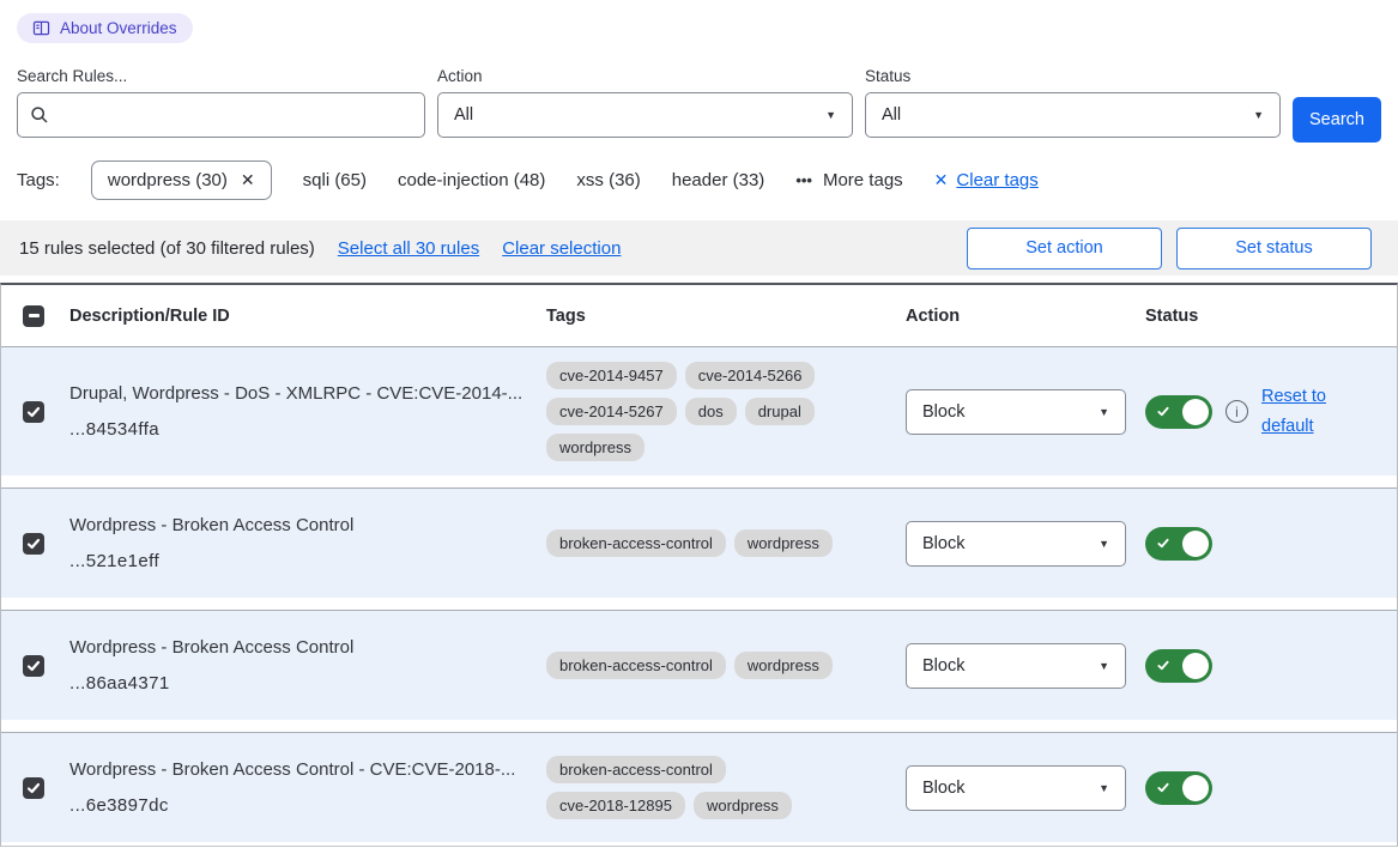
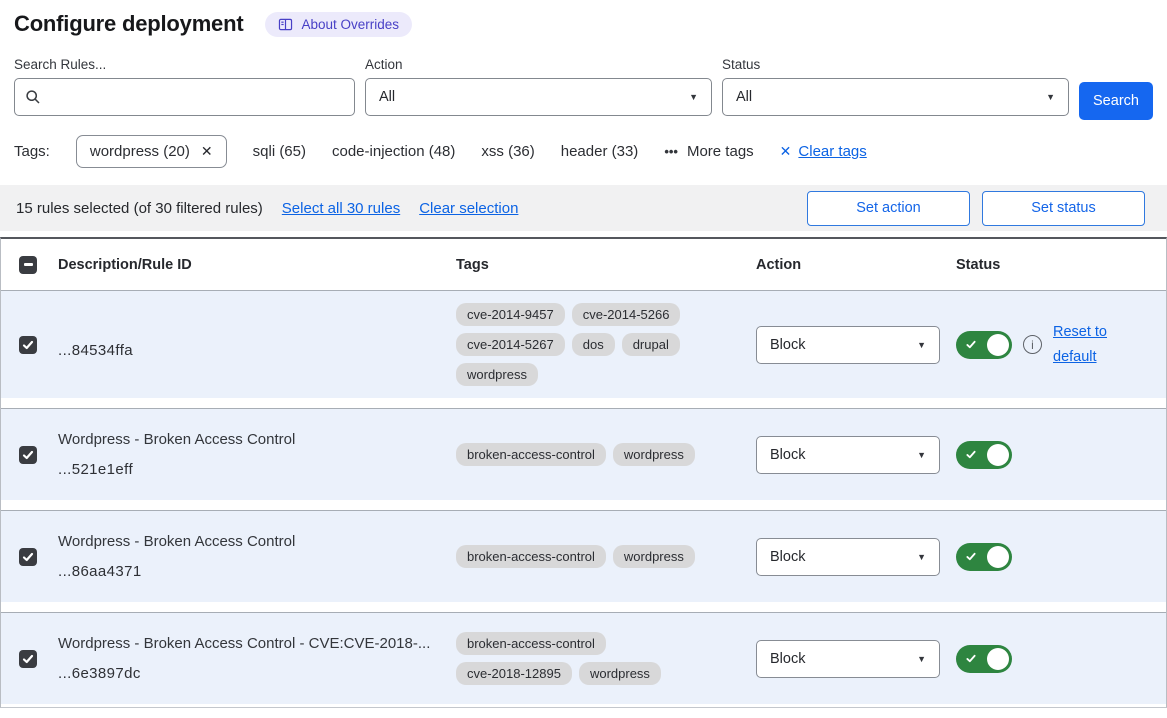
+ Configure deployment
  About Overrides
  Search Rules...
  Action
  All
  ▼
  Status
  All
  ▼
  Search
  Tags:
- wordpress (30)
+ wordpress (20)
  ✕
  sqli (65)
  code-injection (48)
  xss (36)
  header (33)
  •••
  More tags
  ✕
  Clear tags
  15 rules selected (of 30 filtered rules)
  Select all 30 rules
  Clear selection
  Set action
  Set status
  Description/Rule ID
  Tags
  Action
  Status
- Drupal, Wordpress - DoS - XMLRPC - CVE:CVE-2014-...
  ...84534ffa
  cve-2014-9457
  cve-2014-5266
  cve-2014-5267
  dos
  drupal
  wordpress
  Block
  ▼
  i
  Reset to default
  Wordpress - Broken Access Control
  ...521e1eff
  broken-access-control
  wordpress
  Block
  ▼
  Wordpress - Broken Access Control
  ...86aa4371
  broken-access-control
  wordpress
  Block
  ▼
  Wordpress - Broken Access Control - CVE:CVE-2018-...
  ...6e3897dc
  broken-access-control
  cve-2018-12895
  wordpress
  Block
  ▼
